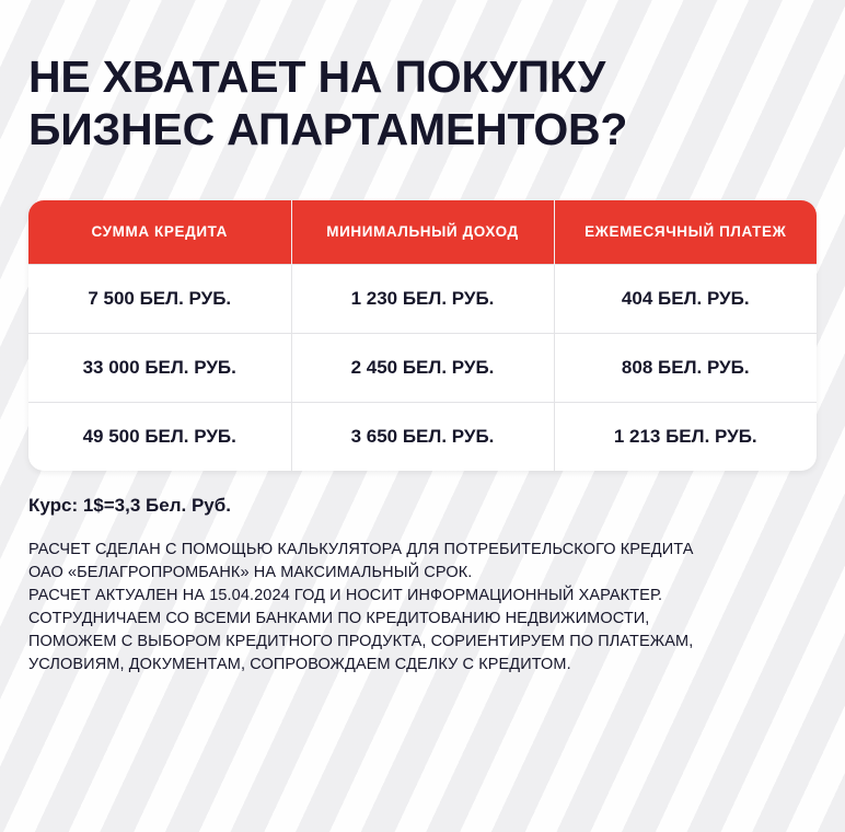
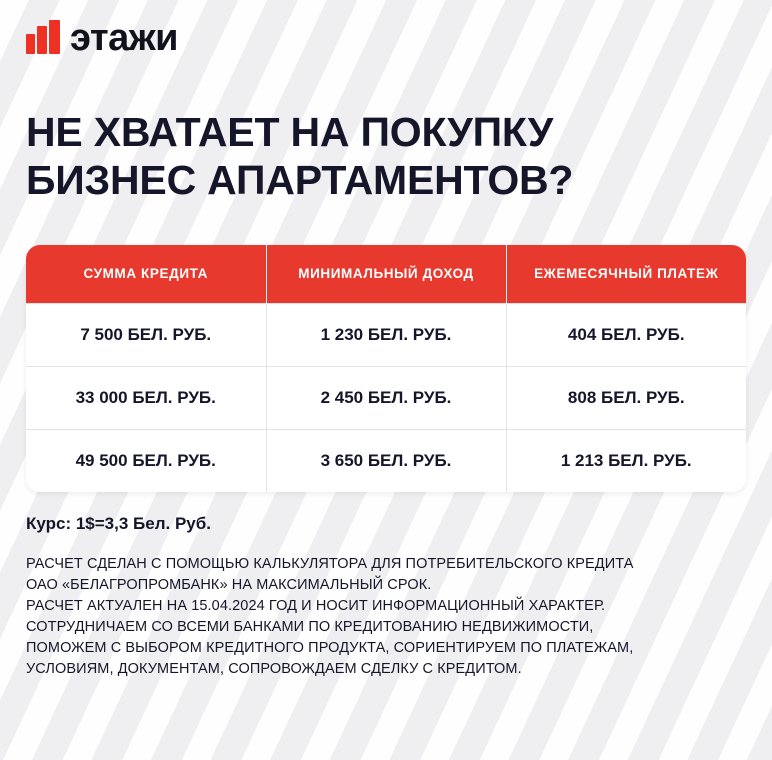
+ этажи
  НЕ ХВАТАЕТ НА ПОКУПКУ
  БИЗНЕС АПАРТАМЕНТОВ?
  СУММА КРЕДИТА	МИНИМАЛЬНЫЙ ДОХОД	ЕЖЕМЕСЯЧНЫЙ ПЛАТЕЖ
  7 500 БЕЛ. РУБ.	1 230 БЕЛ. РУБ.	404 БЕЛ. РУБ.
  33 000 БЕЛ. РУБ.	2 450 БЕЛ. РУБ.	808 БЕЛ. РУБ.
  49 500 БЕЛ. РУБ.	3 650 БЕЛ. РУБ.	1 213 БЕЛ. РУБ.
  Курс: 1$=3,3 Бел. Руб.
  РАСЧЕТ СДЕЛАН С ПОМОЩЬЮ КАЛЬКУЛЯТОРА ДЛЯ ПОТРЕБИТЕЛЬСКОГО КРЕДИТА
  ОАО «БЕЛАГРОПРОМБАНК» НА МАКСИМАЛЬНЫЙ СРОК.
  РАСЧЕТ АКТУАЛЕН НА 15.04.2024 ГОД И НОСИТ ИНФОРМАЦИОННЫЙ ХАРАКТЕР.
  СОТРУДНИЧАЕМ СО ВСЕМИ БАНКАМИ ПО КРЕДИТОВАНИЮ НЕДВИЖИМОСТИ,
  ПОМОЖЕМ С ВЫБОРОМ КРЕДИТНОГО ПРОДУКТА, СОРИЕНТИРУЕМ ПО ПЛАТЕЖАМ,
  УСЛОВИЯМ, ДОКУМЕНТАМ, СОПРОВОЖДАЕМ СДЕЛКУ С КРЕДИТОМ.
